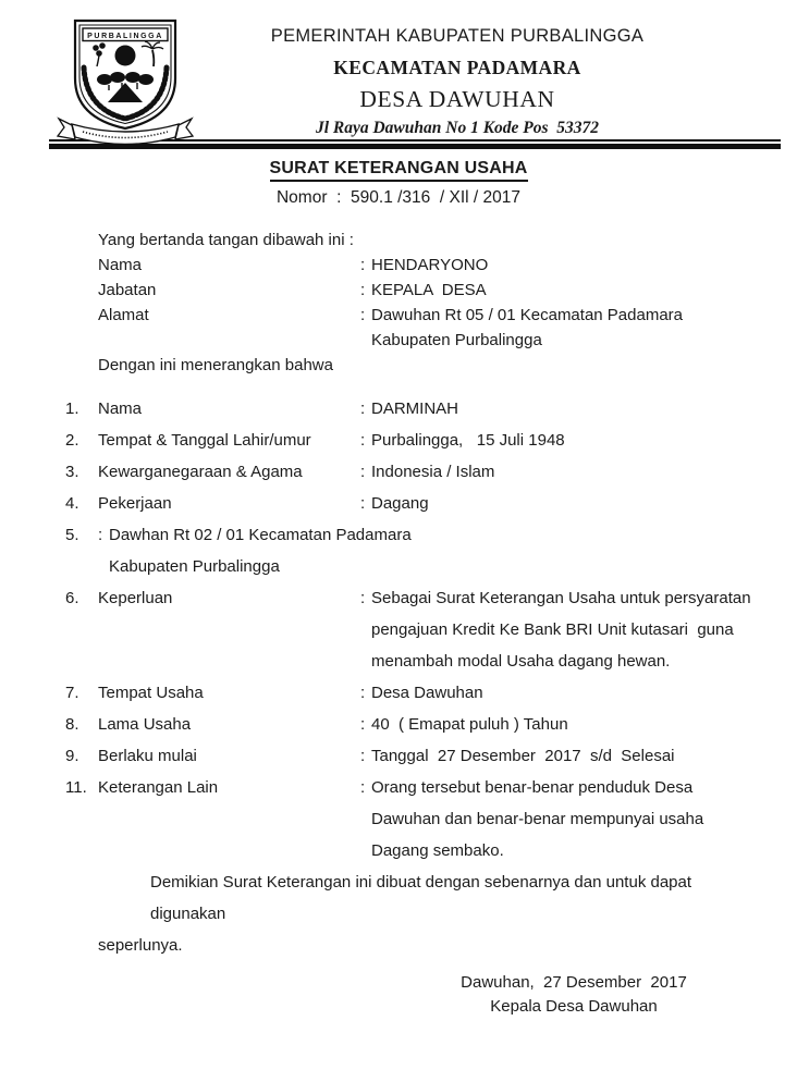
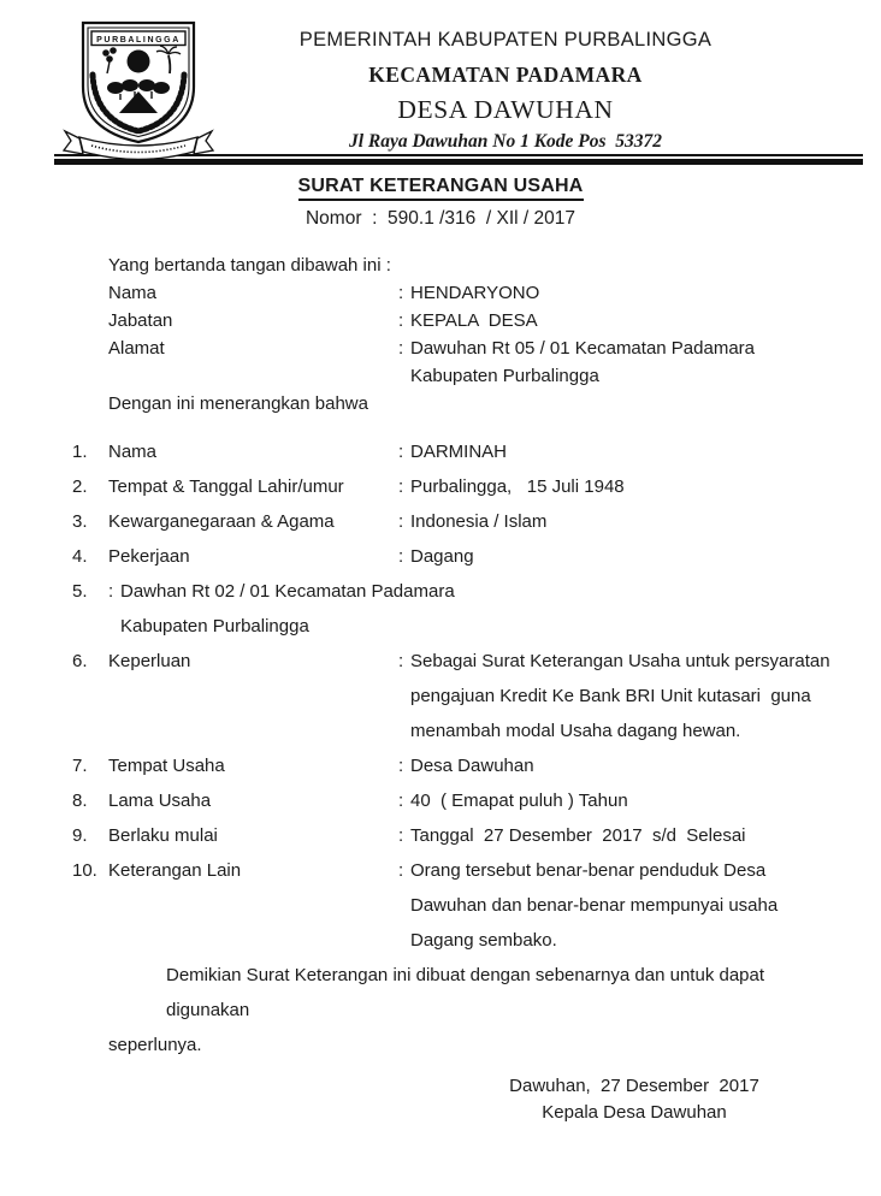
  PEMERINTAH KABUPATEN PURBALINGGA
  KECAMATAN PADAMARA
  DESA DAWUHAN
  Jl Raya Dawuhan No 1 Kode Pos 53372
  SURAT KETERANGAN USAHA
  Nomor : 590.1 /316 / XIl / 2017
  Yang bertanda tangan dibawah ini :
  Nama
  :
  HENDARYONO
  Jabatan
  :
  KEPALA DESA
  Alamat
  :
  Dawuhan Rt 05 / 01 Kecamatan Padamara
  Kabupaten Purbalingga
  Dengan ini menerangkan bahwa
  1.
  Nama
  :
  DARMINAH
  2.
  Tempat & Tanggal Lahir/umur
  :
  Purbalingga, 15 Juli 1948
  3.
  Kewarganegaraan & Agama
  :
  Indonesia / Islam
  4.
  Pekerjaan
  :
  Dagang
  5.
  :
  Dawhan Rt 02 / 01 Kecamatan Padamara
  Kabupaten Purbalingga
  6.
  Keperluan
  :
  Sebagai Surat Keterangan Usaha untuk persyaratan
  pengajuan Kredit Ke Bank BRI Unit kutasari guna
  menambah modal Usaha dagang hewan.
  7.
  Tempat Usaha
  :
  Desa Dawuhan
  8.
  Lama Usaha
  :
  40 ( Emapat puluh ) Tahun
  9.
  Berlaku mulai
  :
  Tanggal 27 Desember 2017 s/d Selesai
- 11.
+ 10.
  Keterangan Lain
  :
  Orang tersebut benar-benar penduduk Desa
  Dawuhan dan benar-benar mempunyai usaha
  Dagang sembako.
  Demikian Surat Keterangan ini dibuat dengan sebenarnya dan untuk dapat digunakan
  seperlunya.
  Dawuhan, 27 Desember 2017
  Kepala Desa Dawuhan
